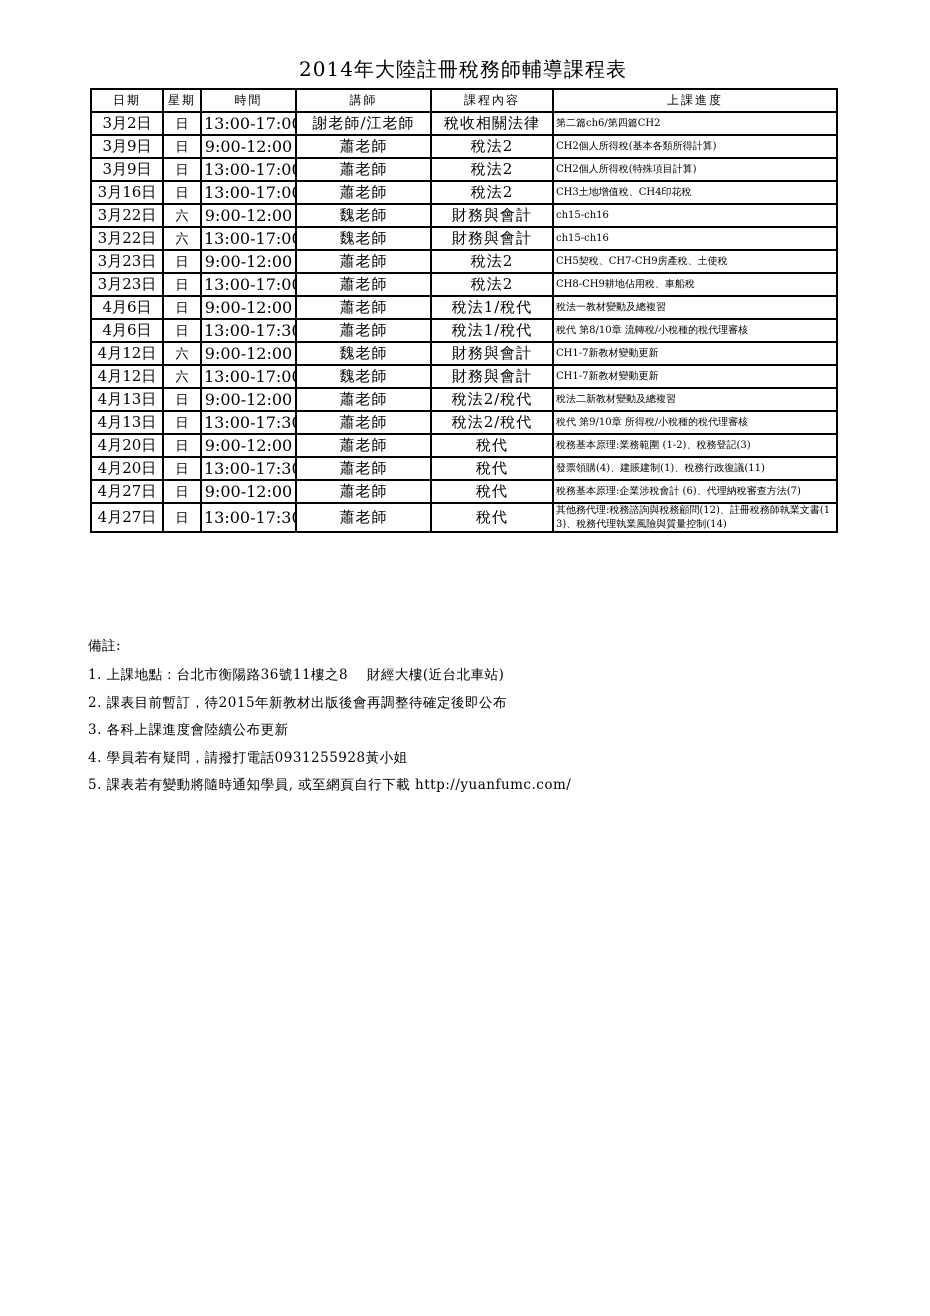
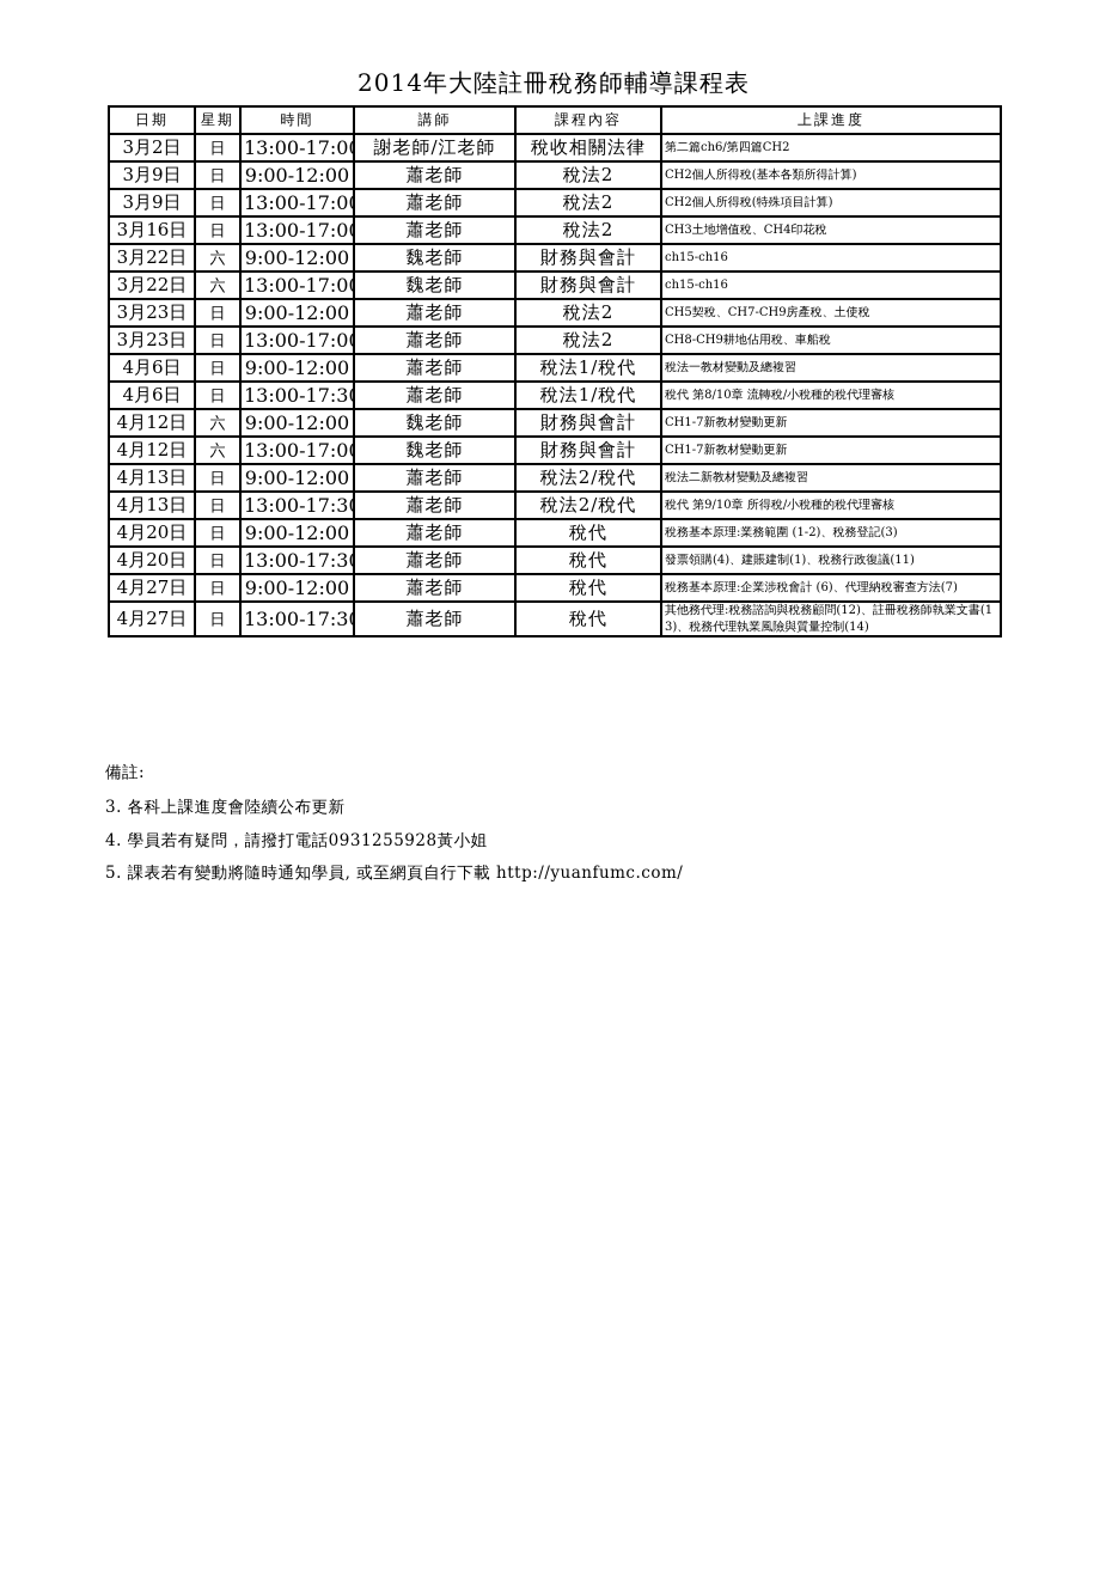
  2014年大陸註冊稅務師輔導課程表
  日期	星期	時間	講師	課程內容	上課進度
  3月2日	日	13:00-17:0	謝老師/江老師	稅收相關法律	第二篇ch6/第四篇CH2
  3月9日	日	9:00-12:00	蕭老師	稅法2	CH2個人所得稅(基本各類所得計算)
  3月9日	日	13:00-17:0	蕭老師	稅法2	CH2個人所得稅(特殊項目計算)
  3月16日	日	13:00-17:0	蕭老師	稅法2	CH3土地增值稅、CH4印花稅
  3月22日	六	9:00-12:00	魏老師	財務與會計	ch15-ch16
  3月22日	六	13:00-17:0	魏老師	財務與會計	ch15-ch16
  3月23日	日	9:00-12:00	蕭老師	稅法2	CH5契稅、CH7-CH9房產稅、土使稅
  3月23日	日	13:00-17:0	蕭老師	稅法2	CH8-CH9耕地佔用稅、車船稅
  4月6日	日	9:00-12:00	蕭老師	稅法1/稅代	稅法一教材變動及總複習
  4月6日	日	13:00-17:3	蕭老師	稅法1/稅代	稅代 第8/10章 流轉稅/小稅種的稅代理審核
  4月12日	六	9:00-12:00	魏老師	財務與會計	CH1-7新教材變動更新
  4月12日	六	13:00-17:0	魏老師	財務與會計	CH1-7新教材變動更新
  4月13日	日	9:00-12:00	蕭老師	稅法2/稅代	稅法二新教材變動及總複習
  4月13日	日	13:00-17:3	蕭老師	稅法2/稅代	稅代 第9/10章 所得稅/小稅種的稅代理審核
  4月20日	日	9:00-12:00	蕭老師	稅代	稅務基本原理:業務範圍 (1-2)、稅務登記(3)
  4月20日	日	13:00-17:3	蕭老師	稅代	發票領購(4)、建賬建制(1)、稅務行政復議(11)
  4月27日	日	9:00-12:00	蕭老師	稅代	稅務基本原理:企業涉稅會計 (6)、代理納稅審查方法(7)
  4月27日	日	13:00-17:3	蕭老師	稅代	其他務代理:稅務諮詢與稅務顧問(12)、註冊稅務師執業文書(13)、稅務代理執業風險與質量控制(14)
  備註:
- 1. 上課地點：台北市衡陽路36號11樓之8 財經大樓(近台北車站)
- 2. 課表目前暫訂，待2015年新教材出版後會再調整待確定後即公布
  3. 各科上課進度會陸續公布更新
  4. 學員若有疑問，請撥打電話0931255928黃小姐
  5. 課表若有變動將隨時通知學員, 或至網頁自行下載 http://yuanfumc.com/
